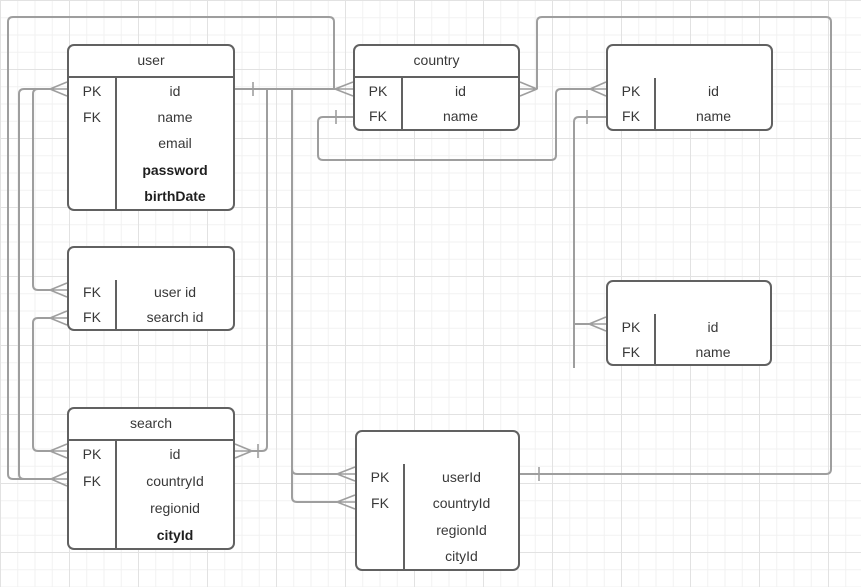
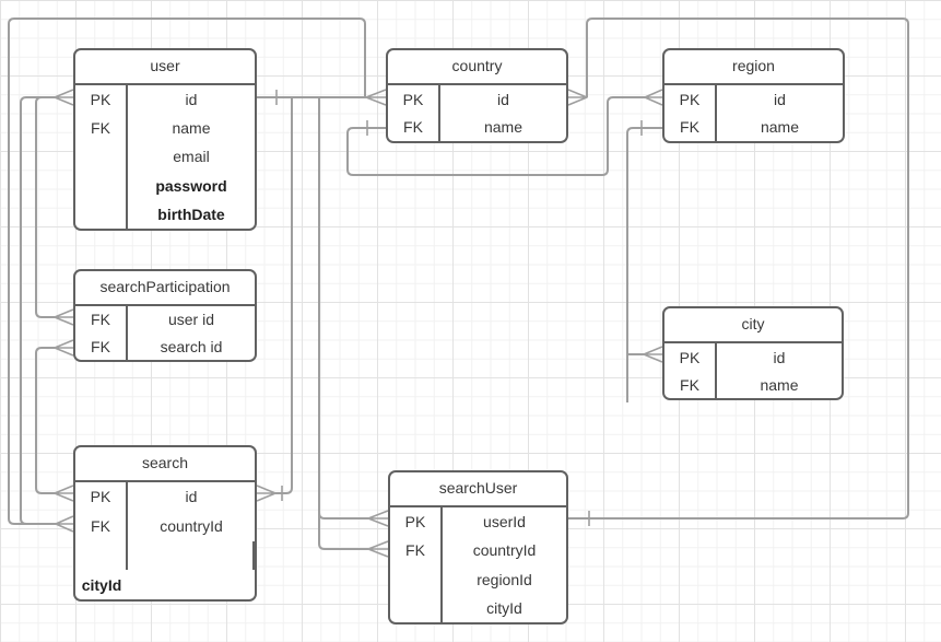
  user
  PK
  id
  FK
  name
  email
  password
  birthDate
  country
  PK
  id
  FK
  name
+ region
  PK
  id
  FK
  name
+ searchParticipation
  FK
  user id
  FK
  search id
+ city
  PK
  id
  FK
  name
  search
  PK
  id
  FK
  countryId
- regionid
  cityId
+ searchUser
  PK
  userId
  FK
  countryId
  regionId
  cityId
